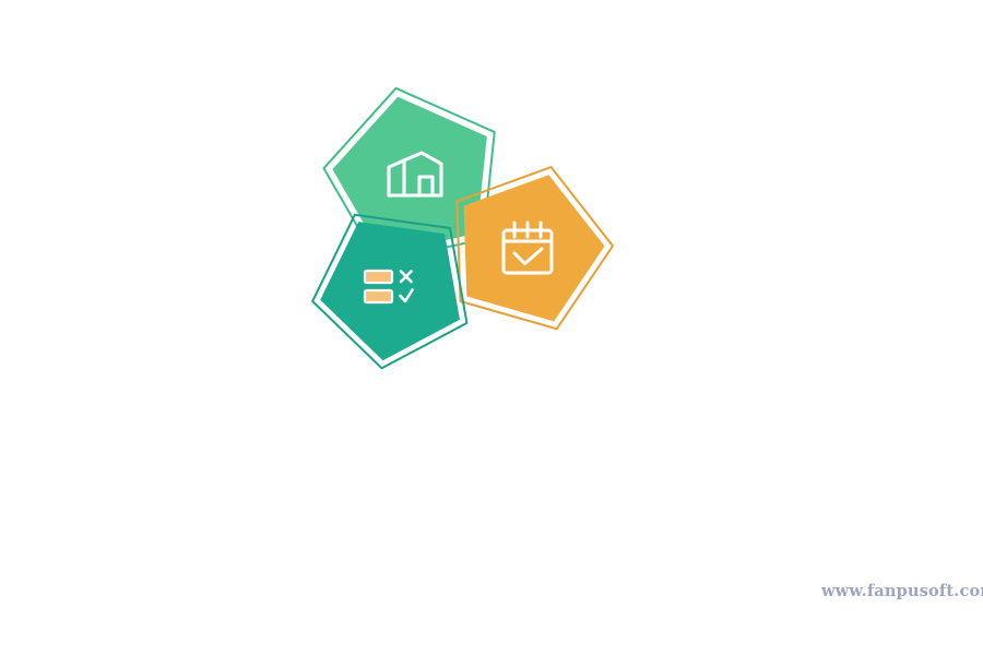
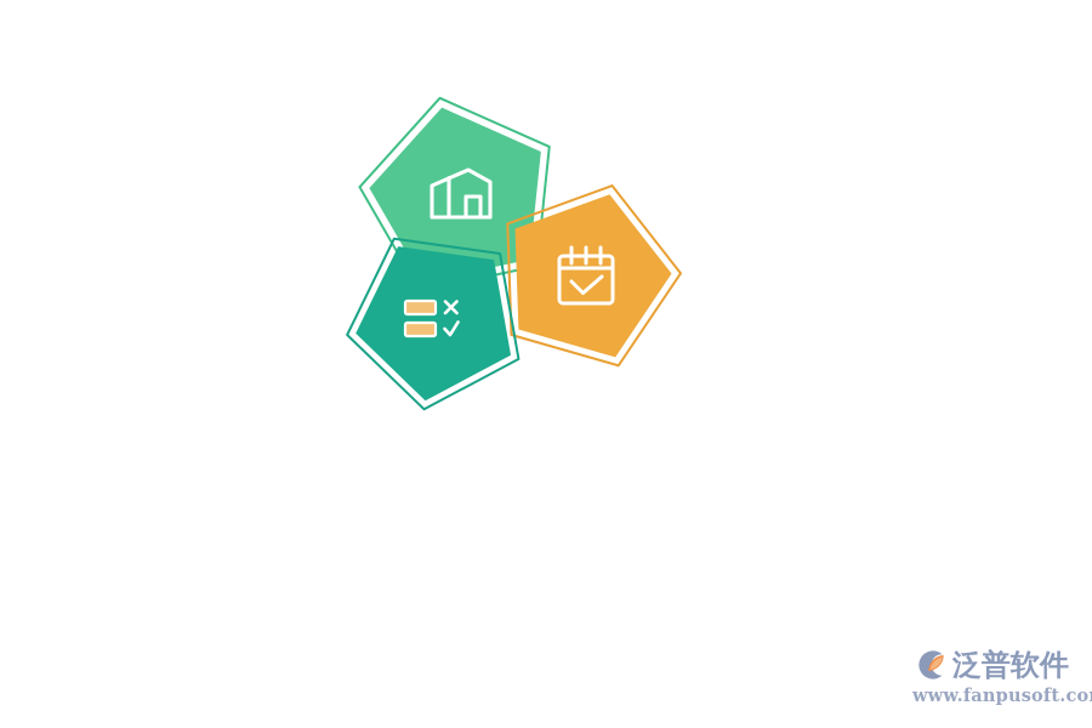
+ 泛普软件
  www.fanpusoft.co
